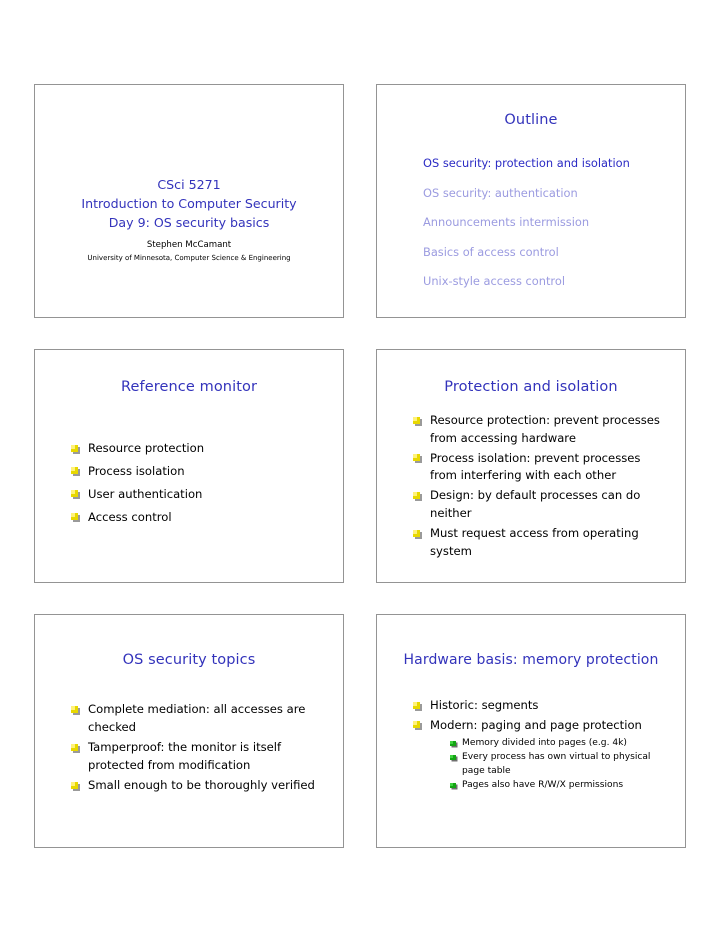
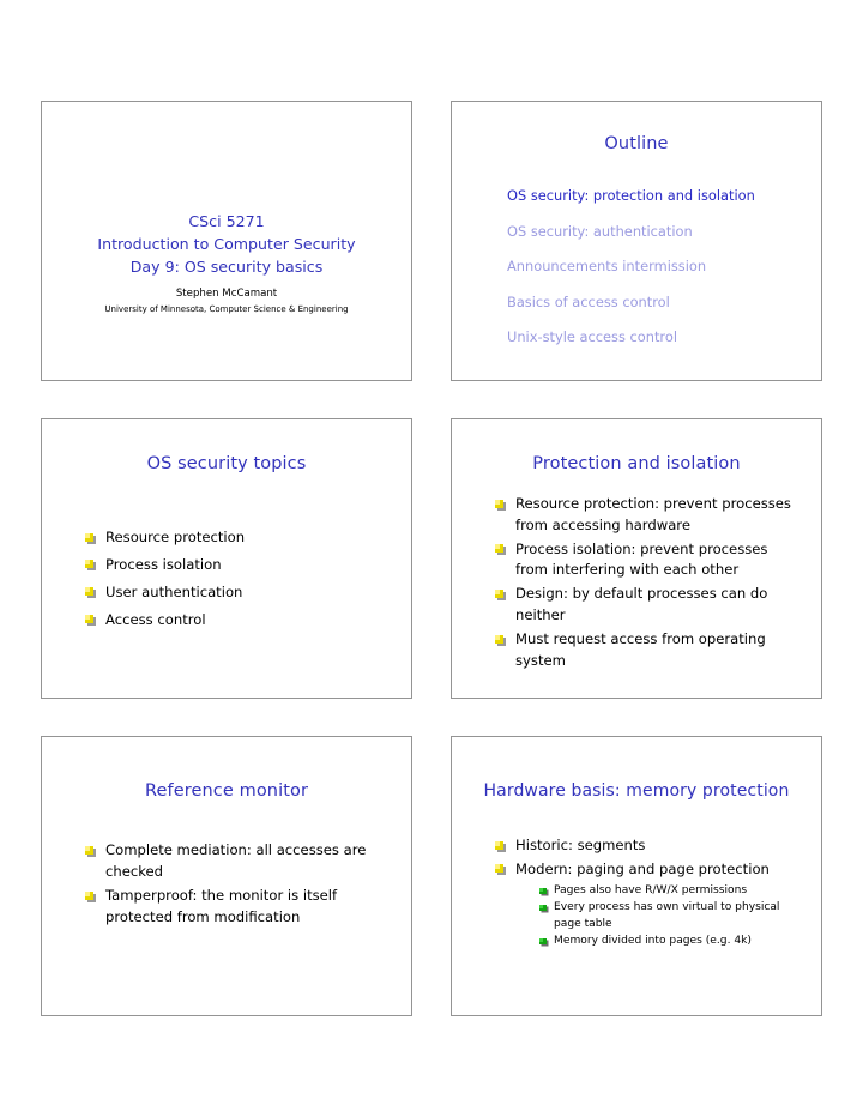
  CSci 5271
  Introduction to Computer Security
  Day 9: OS security basics
  Stephen McCamant
  University of Minnesota, Computer Science & Engineering
  Outline
  OS security: protection and isolation
  OS security: authentication
  Announcements intermission
  Basics of access control
  Unix-style access control
- Reference monitor
+ OS security topics
  Resource protection
  Process isolation
  User authentication
  Access control
  Protection and isolation
  Resource protection: prevent processes from accessing hardware
  Process isolation: prevent processes from interfering with each other
  Design: by default processes can do neither
  Must request access from operating system
- OS security topics
+ Reference monitor
  Complete mediation: all accesses are checked
  Tamperproof: the monitor is itself protected from modification
- Small enough to be thoroughly verified
  Hardware basis: memory protection
  Historic: segments
  Modern: paging and page protection
- Memory divided into pages (e.g. 4k)
+ Pages also have R/W/X permissions
  Every process has own virtual to physical page table
- Pages also have R/W/X permissions
+ Memory divided into pages (e.g. 4k)
